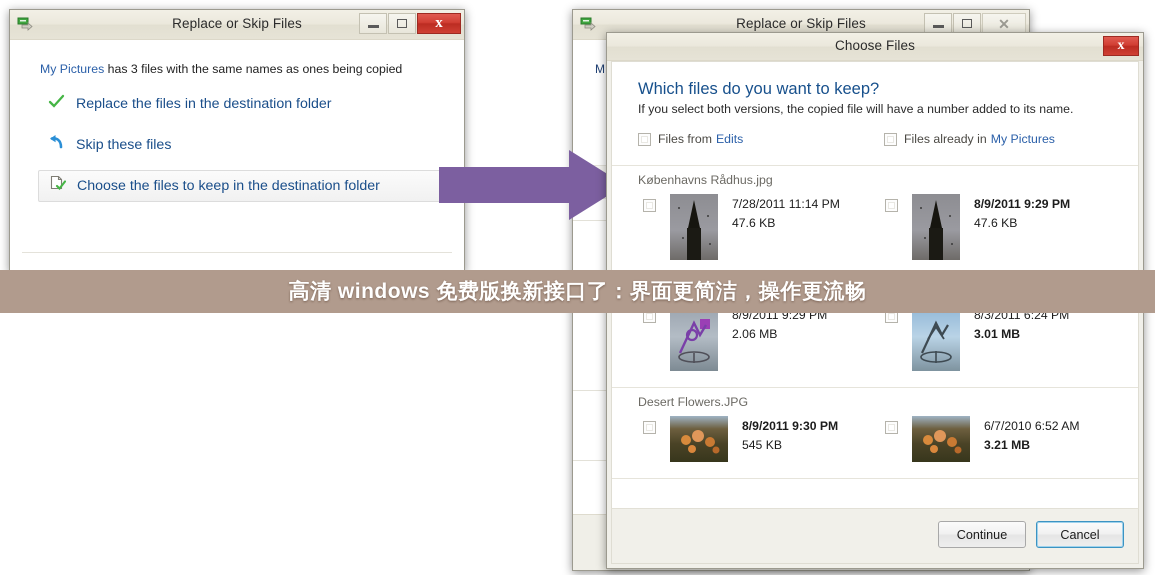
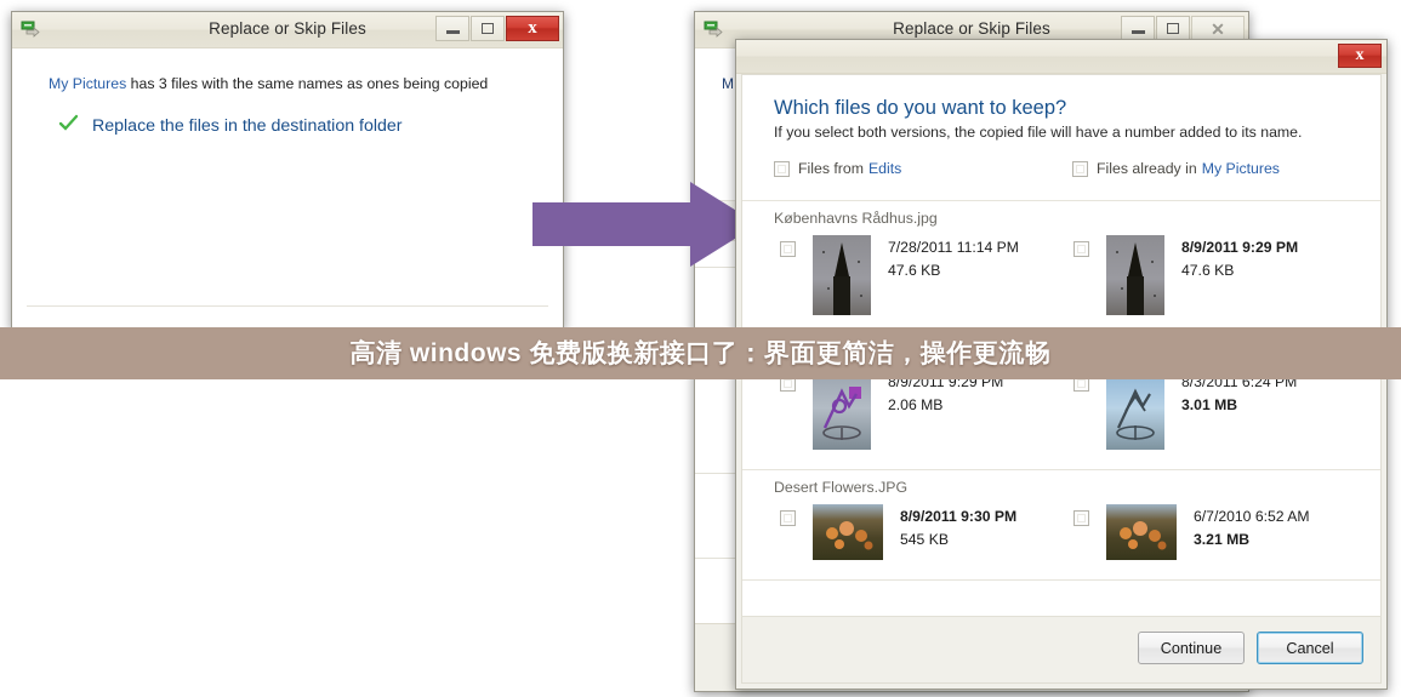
  Replace or Skip Files
  ✕
  M
  Replace or Skip Files
  x
  My Pictures has 3 files with the same names as ones being copied
  Replace the files in the destination folder
- Skip these files
- Choose the files to keep in the destination folder
- Choose Files
  x
  Which files do you want to keep?
  If you select both versions, the copied file will have a number added to its name.
  Files from
  Edits
  Files already in
  My Pictures
  Københavns Rådhus.jpg
  7/28/2011 11:14 PM
  47.6 KB
  8/9/2011 9:29 PM
  47.6 KB
  8/9/2011 9:29 PM
  2.06 MB
  8/3/2011 6:24 PM
  3.01 MB
  Desert Flowers.JPG
  8/9/2011 9:30 PM
  545 KB
  6/7/2010 6:52 AM
  3.21 MB
  Continue
  Cancel
  高清 windows 免费版换新接口了：界面更简洁，操作更流畅
